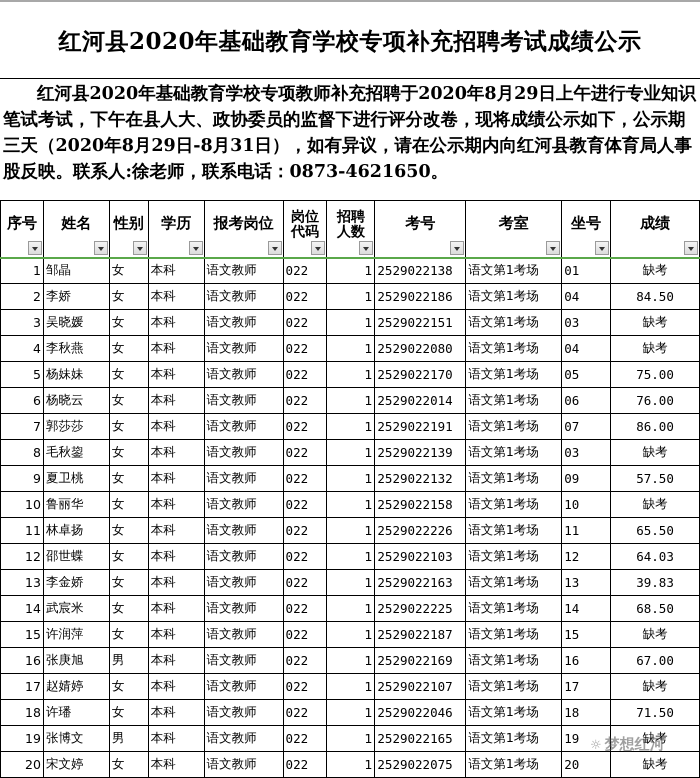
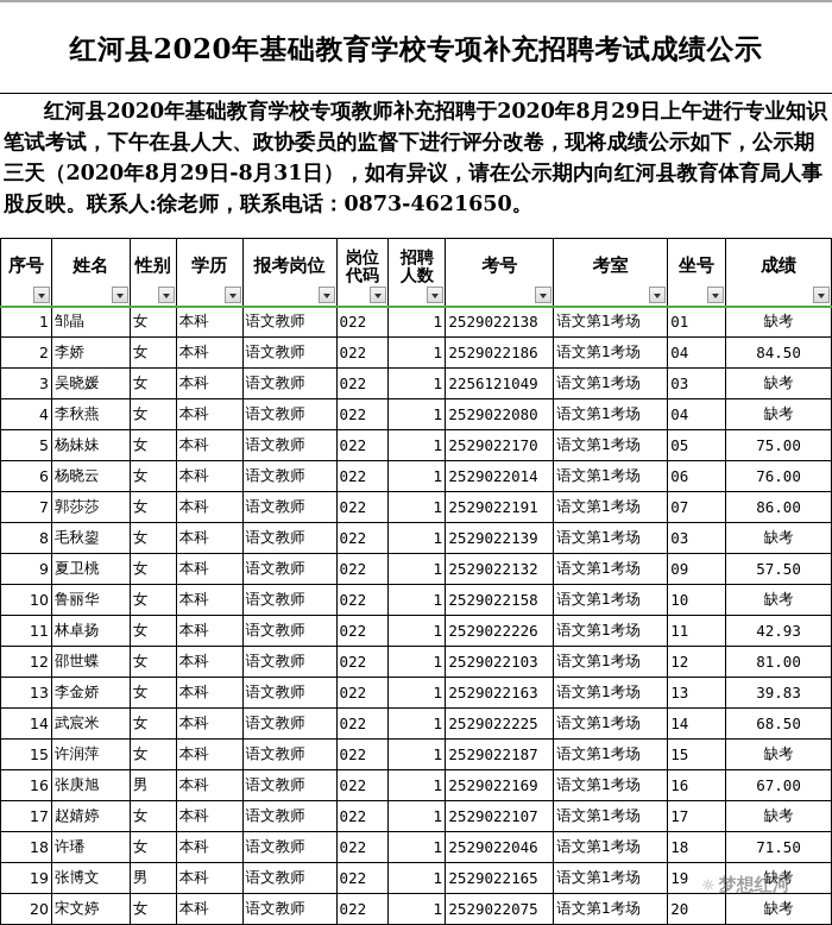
  红河县2020年基础教育学校专项补充招聘考试成绩公示
  红河县2020年基础教育学校专项教师补充招聘于2020年8月29日上午进行专业知识笔试考试，下午在县人大、政协委员的监督下进行评分改卷，现将成绩公示如下，公示期三天（2020年8月29日-8月31日），如有异议，请在公示期内向红河县教育体育局人事股反映。联系人:徐老师，联系电话：0873-4621650。
  序号	姓名	性别	学历	报考岗位	岗位代码	招聘人数	考号	考室	坐号	成绩
  1	邹晶	女	本科	语文教师	022	1	2529022138	语文第1考场	01	缺考
  2	李娇	女	本科	语文教师	022	1	2529022186	语文第1考场	04	84.50
- 3	吴晓媛	女	本科	语文教师	022	1	2529022151	语文第1考场	03	缺考
+ 3	吴晓媛	女	本科	语文教师	022	1	2256121049	语文第1考场	03	缺考
  4	李秋燕	女	本科	语文教师	022	1	2529022080	语文第1考场	04	缺考
  5	杨妹妹	女	本科	语文教师	022	1	2529022170	语文第1考场	05	75.00
  6	杨晓云	女	本科	语文教师	022	1	2529022014	语文第1考场	06	76.00
  7	郭莎莎	女	本科	语文教师	022	1	2529022191	语文第1考场	07	86.00
  8	毛秋鋆	女	本科	语文教师	022	1	2529022139	语文第1考场	03	缺考
  9	夏卫桃	女	本科	语文教师	022	1	2529022132	语文第1考场	09	57.50
  10	鲁丽华	女	本科	语文教师	022	1	2529022158	语文第1考场	10	缺考
- 11	林卓扬	女	本科	语文教师	022	1	2529022226	语文第1考场	11	65.50
+ 11	林卓扬	女	本科	语文教师	022	1	2529022226	语文第1考场	11	42.93
- 12	邵世蝶	女	本科	语文教师	022	1	2529022103	语文第1考场	12	64.03
+ 12	邵世蝶	女	本科	语文教师	022	1	2529022103	语文第1考场	12	81.00
  13	李金娇	女	本科	语文教师	022	1	2529022163	语文第1考场	13	39.83
  14	武宸米	女	本科	语文教师	022	1	2529022225	语文第1考场	14	68.50
  15	许润萍	女	本科	语文教师	022	1	2529022187	语文第1考场	15	缺考
  16	张庚旭	男	本科	语文教师	022	1	2529022169	语文第1考场	16	67.00
  17	赵婧婷	女	本科	语文教师	022	1	2529022107	语文第1考场	17	缺考
  18	许璠	女	本科	语文教师	022	1	2529022046	语文第1考场	18	71.50
  19	张博文	男	本科	语文教师	022	1	2529022165	语文第1考场	19	缺考
  20	宋文婷	女	本科	语文教师	022	1	2529022075	语文第1考场	20	缺考
  ☼ 梦想红河
